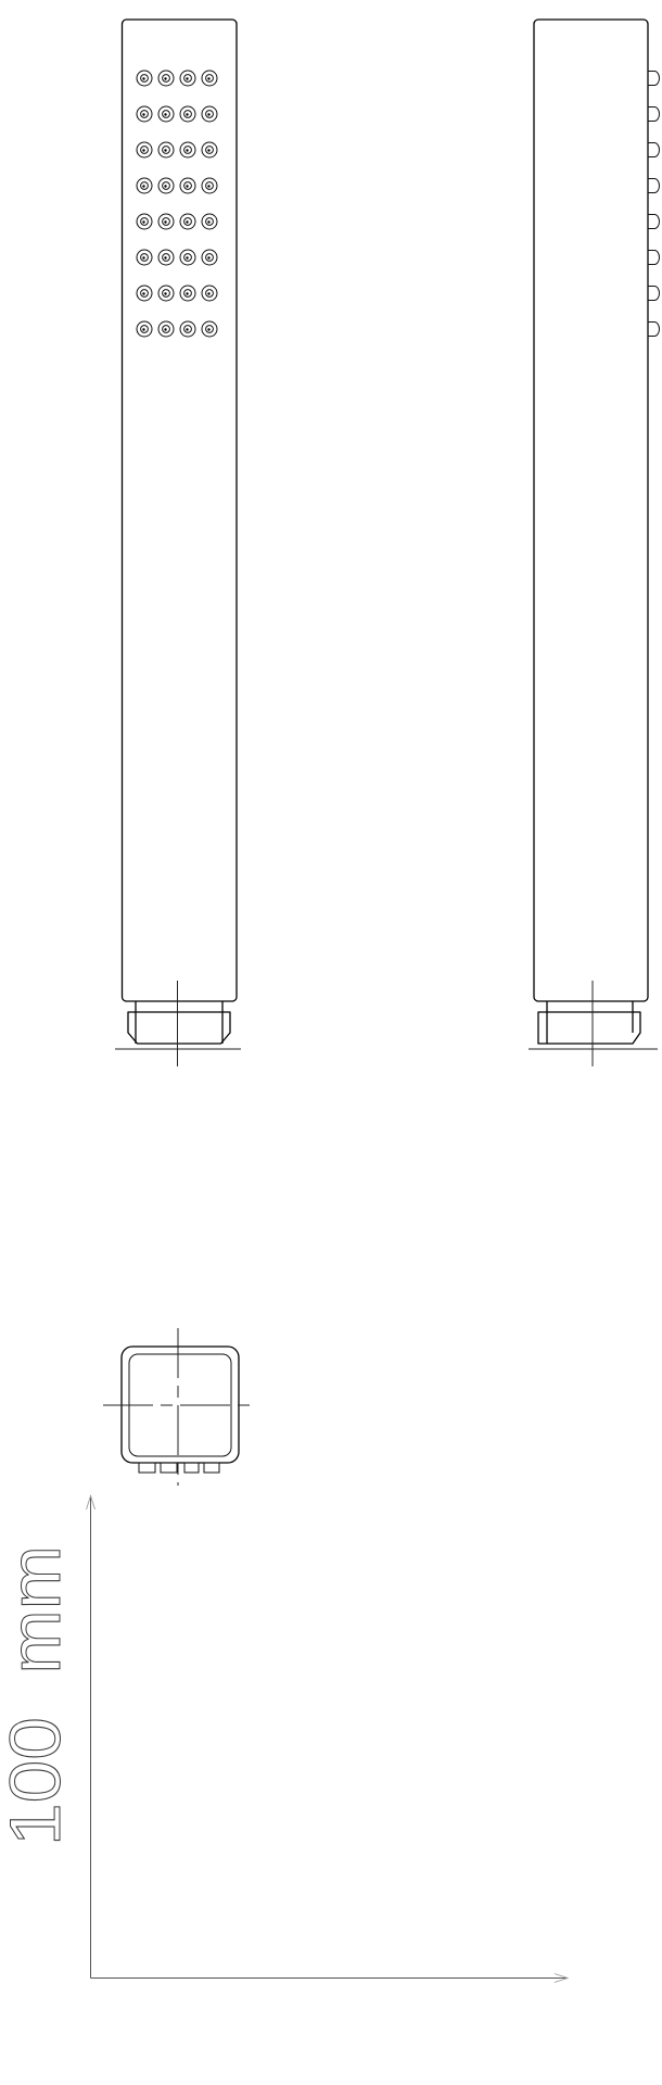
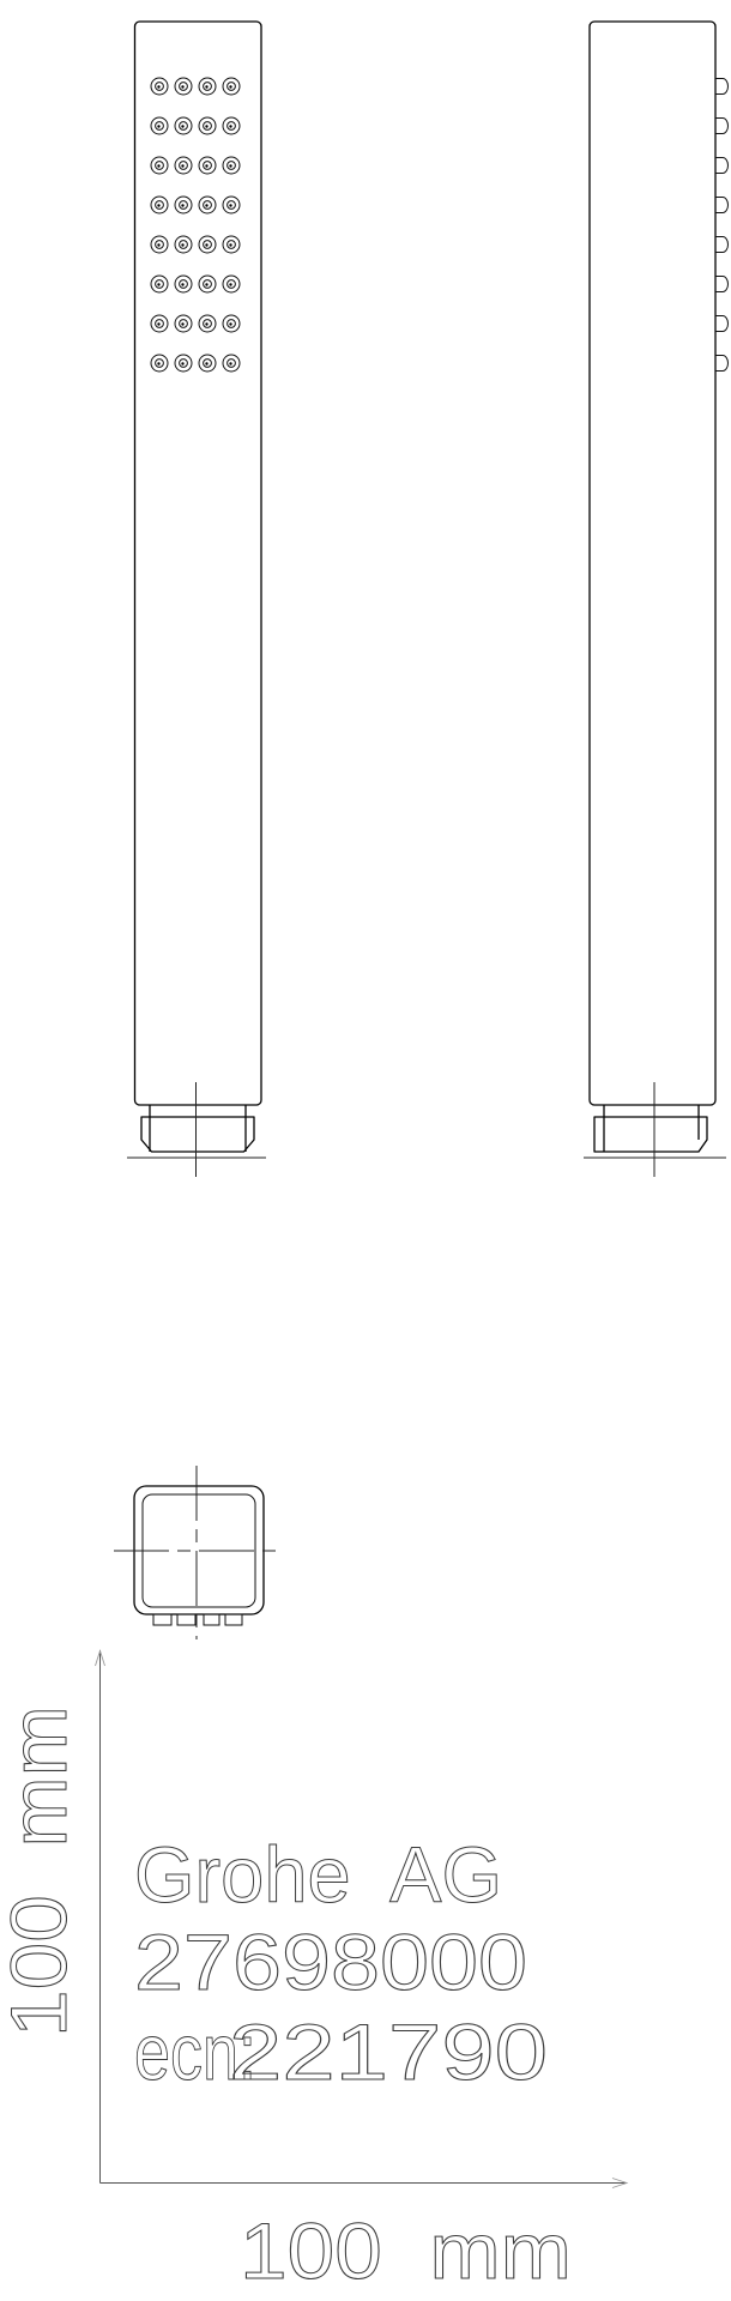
+ Grohe AG
+ 27698000
+ ecn:
+ 221790
+ 100 mm
